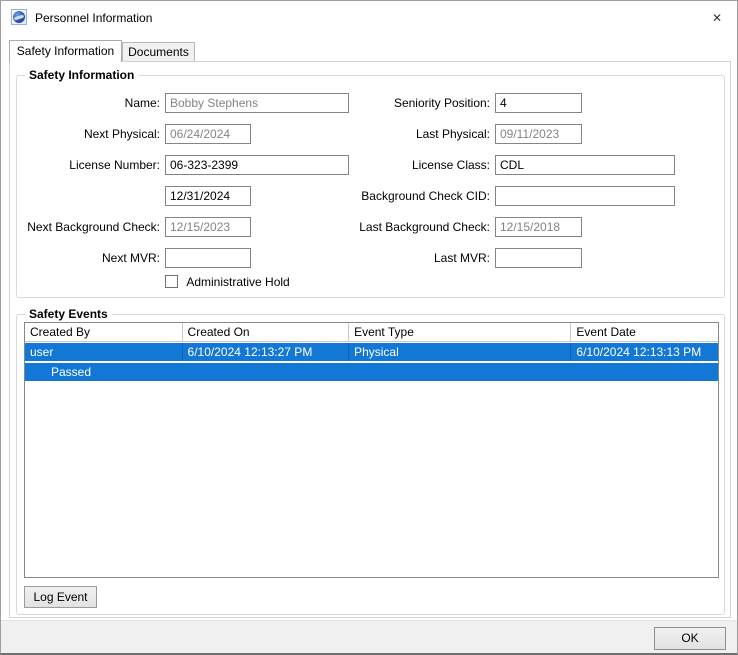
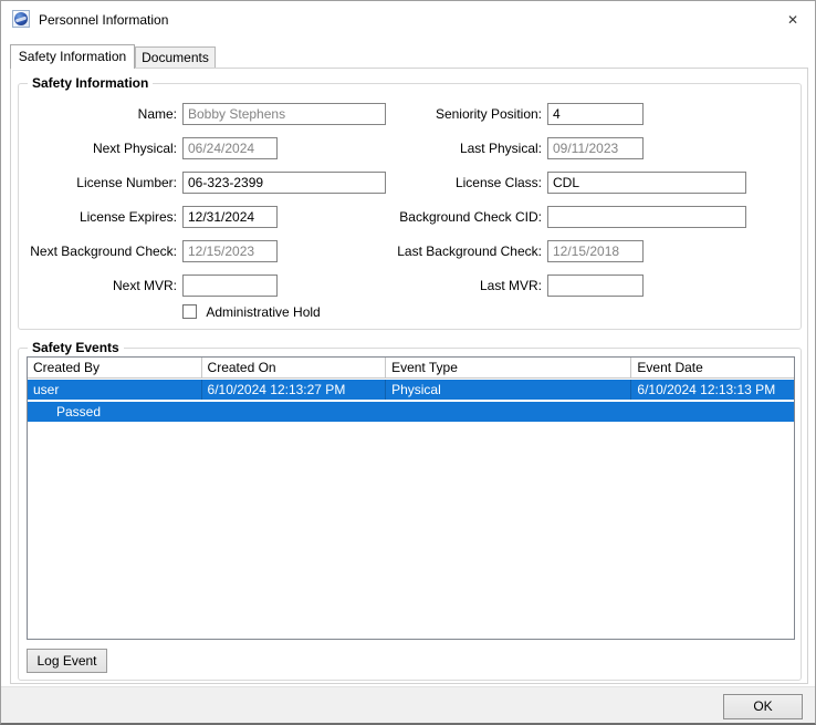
  Personnel Information
  ✕
  Safety Information
  Documents
  Safety Information
  Name:
  Bobby Stephens
  Next Physical:
  06/24/2024
  License Number:
  06-323-2399
+ License Expires:
  12/31/2024
  Next Background Check:
  12/15/2023
  Next MVR:
  Seniority Position:
  4
  Last Physical:
  09/11/2023
  License Class:
  CDL
  Background Check CID:
  Last Background Check:
  12/15/2018
  Last MVR:
  Administrative Hold
  Safety Events
  Created By
  Created On
  Event Type
  Event Date
  user
  6/10/2024 12:13:27 PM
  Physical
  6/10/2024 12:13:13 PM
  Passed
  Log Event
  OK
